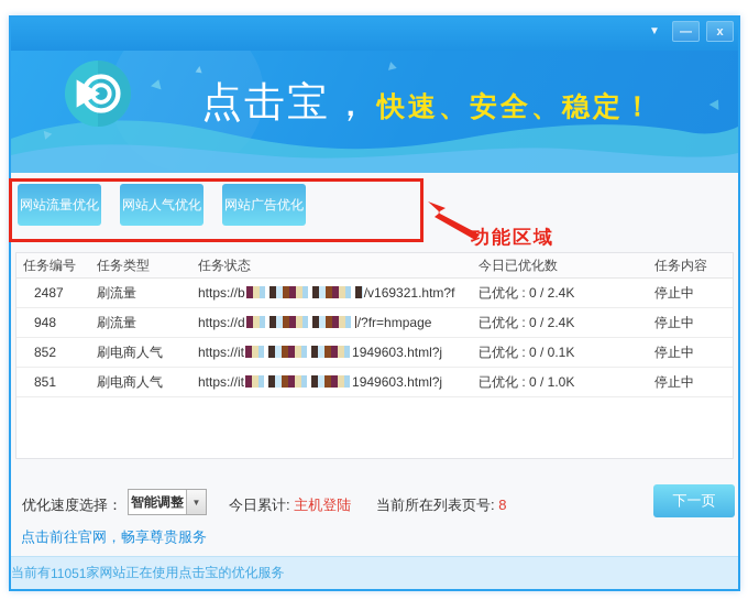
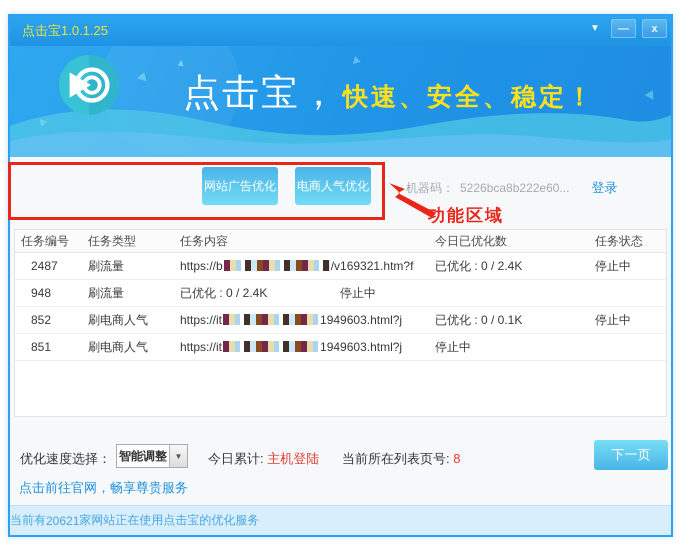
+ 点击宝1.0.1.25
  ▼
  —
  x
  点击宝，
  快速、安全、稳定！
- 网站流量优化
- 网站人气优化
  网站广告优化
+ 电商人气优化
+ 机器码：
+ 5226bca8b222e60...
+ 登录
  功能区域
  任务编号
  任务类型
- 任务状态
+ 任务内容
  今日已优化数
- 任务内容
+ 任务状态
  2487
  刷流量
  https://b /v169321.htm?f
  已优化 : 0 / 2.4K
  停止中
  948
  刷流量
- https://d /?fr=hmpage
  已优化 : 0 / 2.4K
  停止中
  852
  刷电商人气
  https://it 1949603.html?j
  已优化 : 0 / 0.1K
  停止中
  851
  刷电商人气
  https://it 1949603.html?j
- 已优化 : 0 / 1.0K
  停止中
  优化速度选择：
  智能调整
  ▼
  今日累计: 主机登陆
  当前所在列表页号: 8
  下一页
  点击前往官网，畅享尊贵服务
  当前有
- 11051
+ 20621
  家网站正在使用点击宝的优化服务
